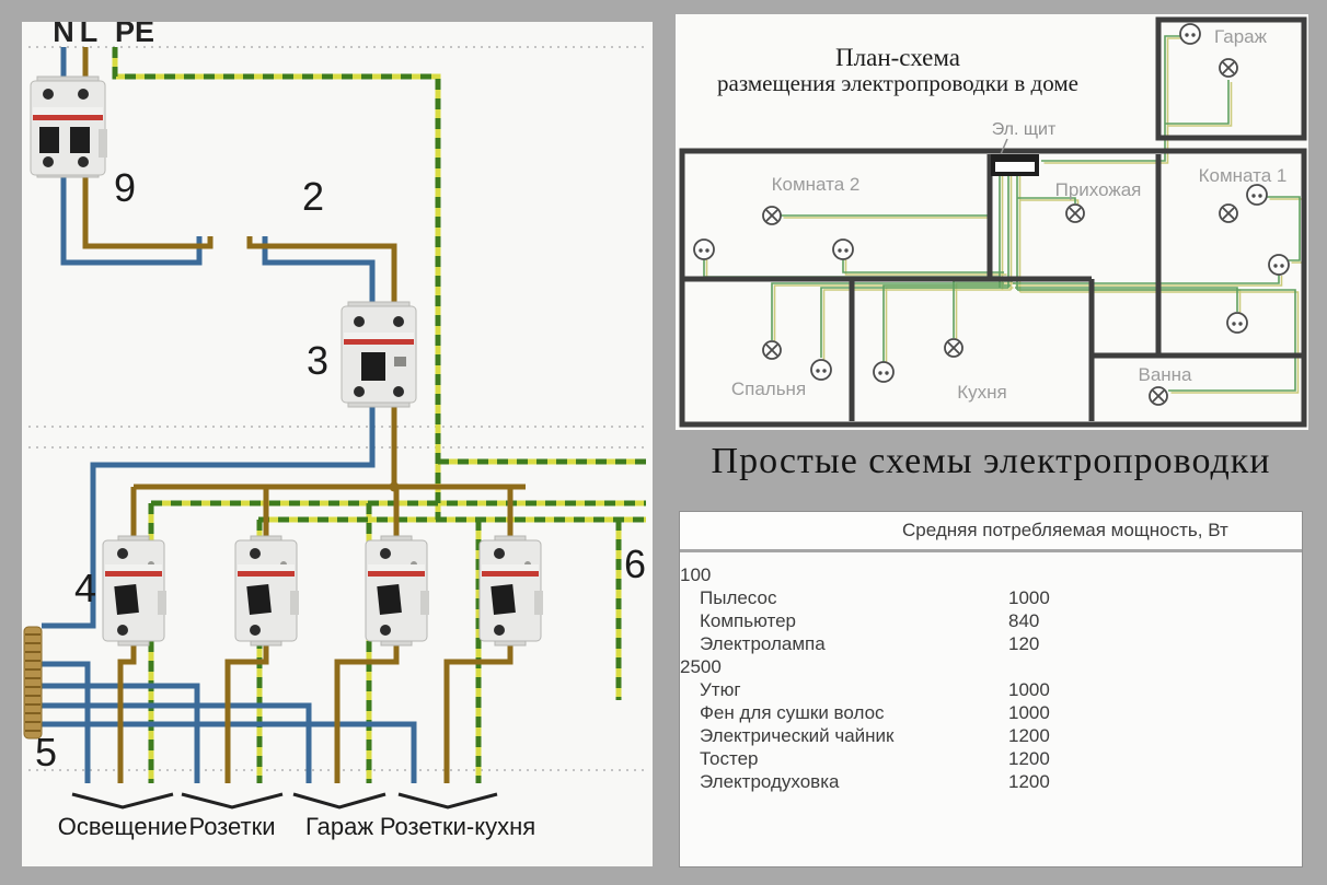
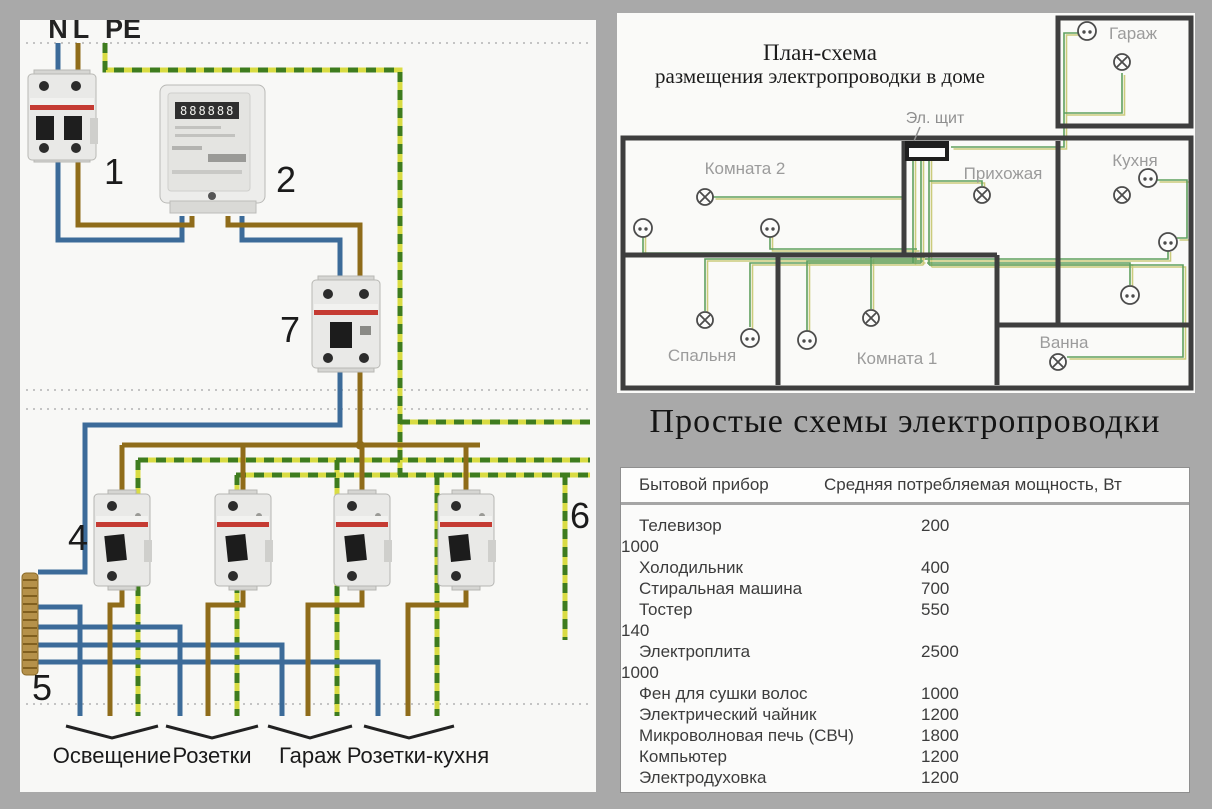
+ 888888
  N
  L
  PE
- 9
+ 1
  2
- 3
+ 7
  4
  5
  6
  Освещение
  Розетки
  Гараж
  Розетки-кухня
  План-схема
  размещения электропроводки в доме
  Эл. щит
  Гараж
  Комната 2
  Прихожая
- Комната 1
+ Кухня
  Спальня
- Кухня
+ Комната 1
  Ванна
  Простые схемы электропроводки
+ Бытовой прибор
  Средняя потребляемая мощность, Вт
+ Телевизор
- 100
+ 200
- Пылесос
  1000
+ Холодильник
+ 400
+ Стиральная машина
+ 700
- Компьютер
+ Тостер
- 840
+ 550
- Электролампа
- 120
+ 140
+ Электроплита
  2500
- Утюг
  1000
  Фен для сушки волос
  1000
  Электрический чайник
  1200
+ Микроволновая печь (СВЧ)
+ 1800
- Тостер
+ Компьютер
  1200
  Электродуховка
  1200
